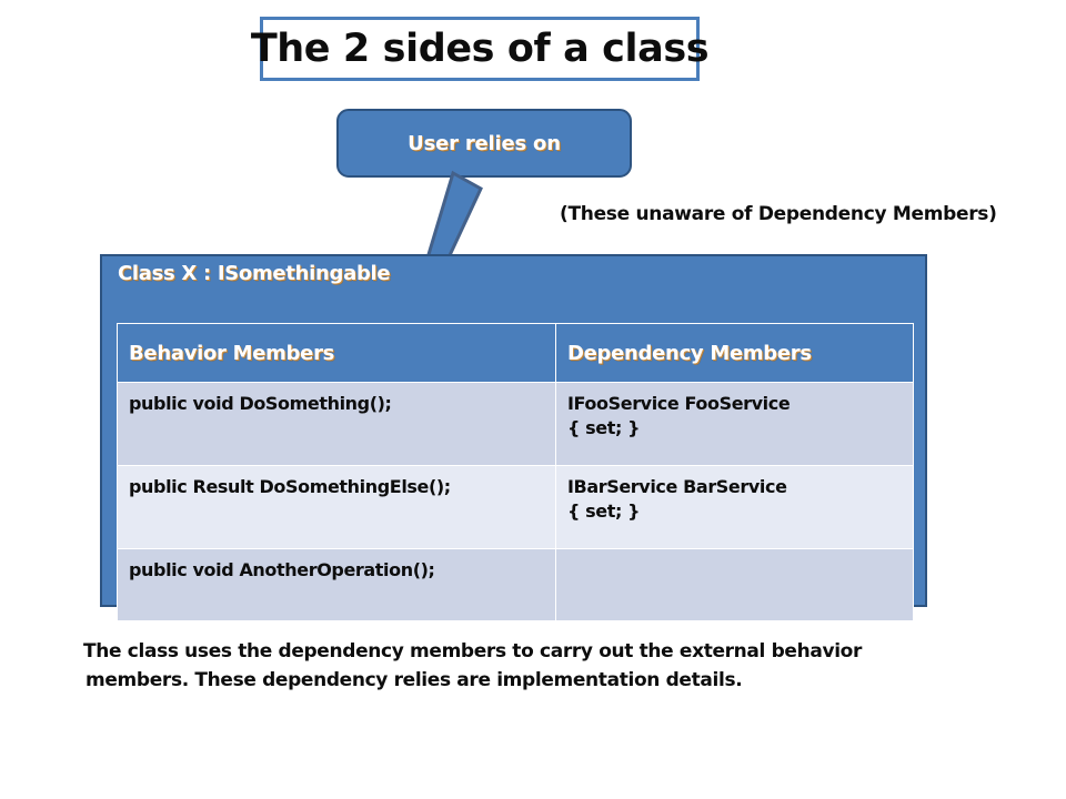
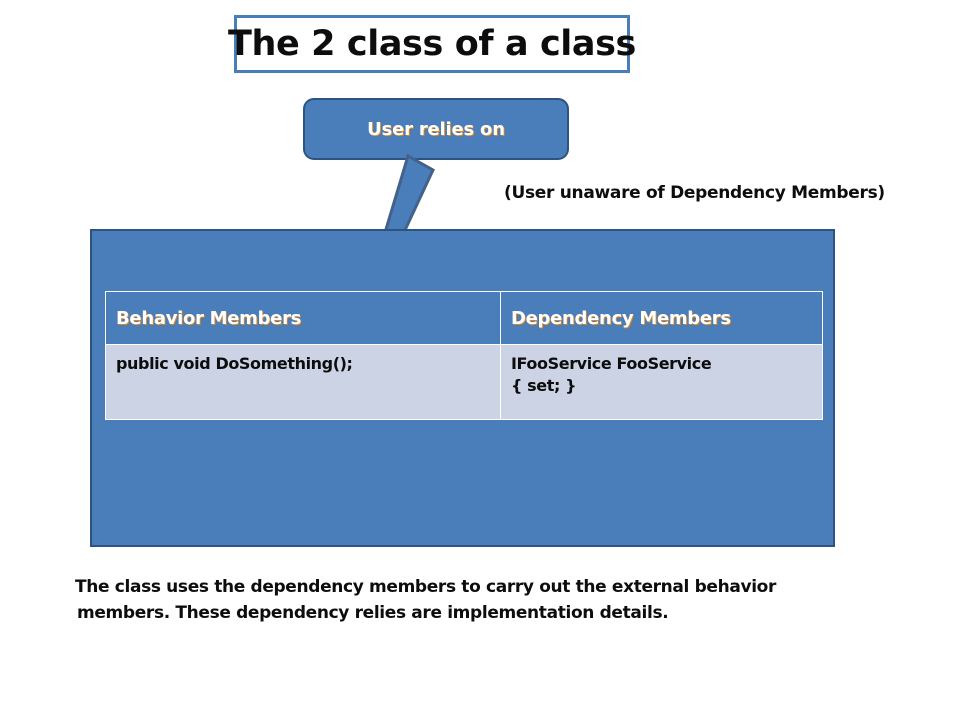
- The 2 sides of a class
+ The 2 class of a class
  User relies on
- (These unaware of Dependency Members)
+ (User unaware of Dependency Members)
- Class X : ISomethingable
  Behavior Members	Dependency Members
  public void DoSomething();	IFooService FooService { set; }
- public Result DoSomethingElse();	IBarService BarService { set; }
- public void AnotherOperation();
  The class uses the dependency members to carry out the external behavior
  members. These dependency relies are implementation details.
